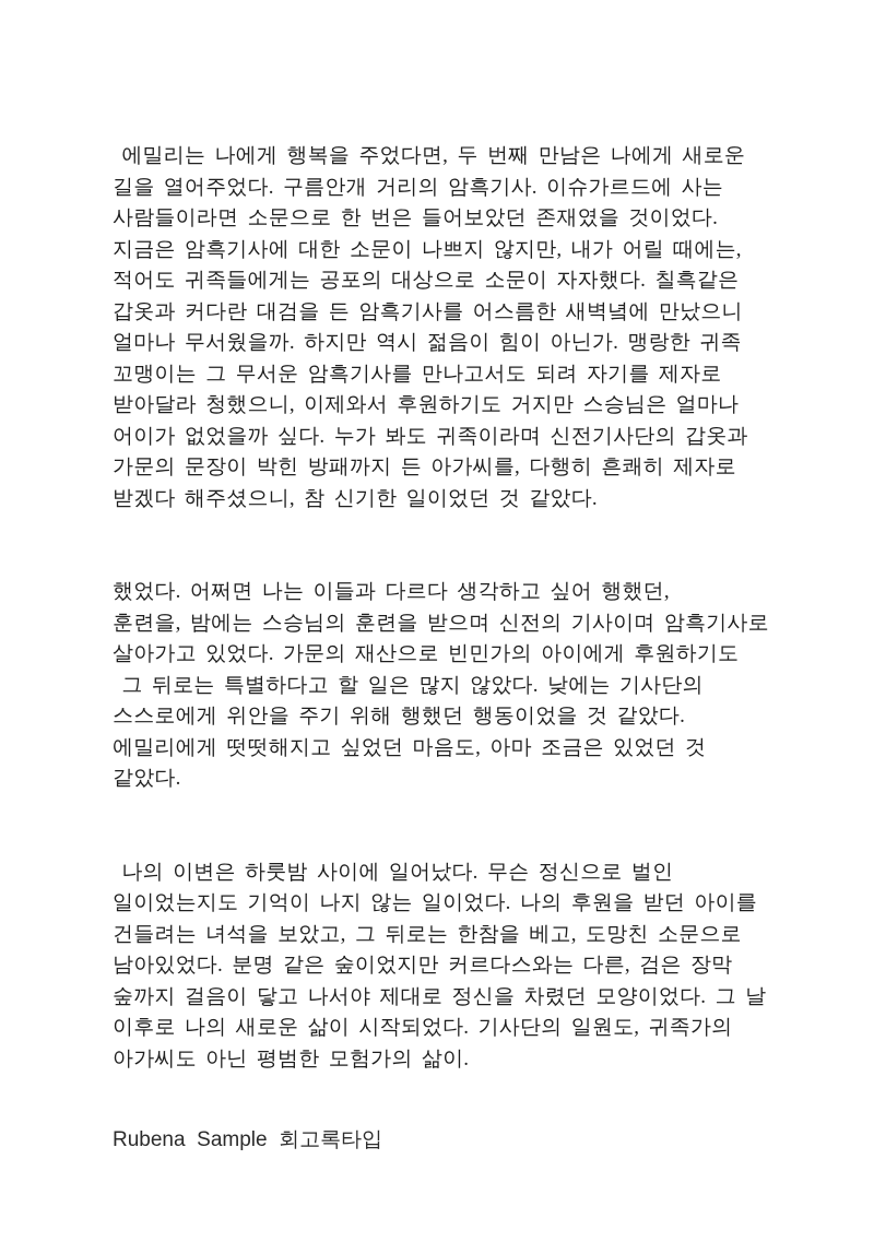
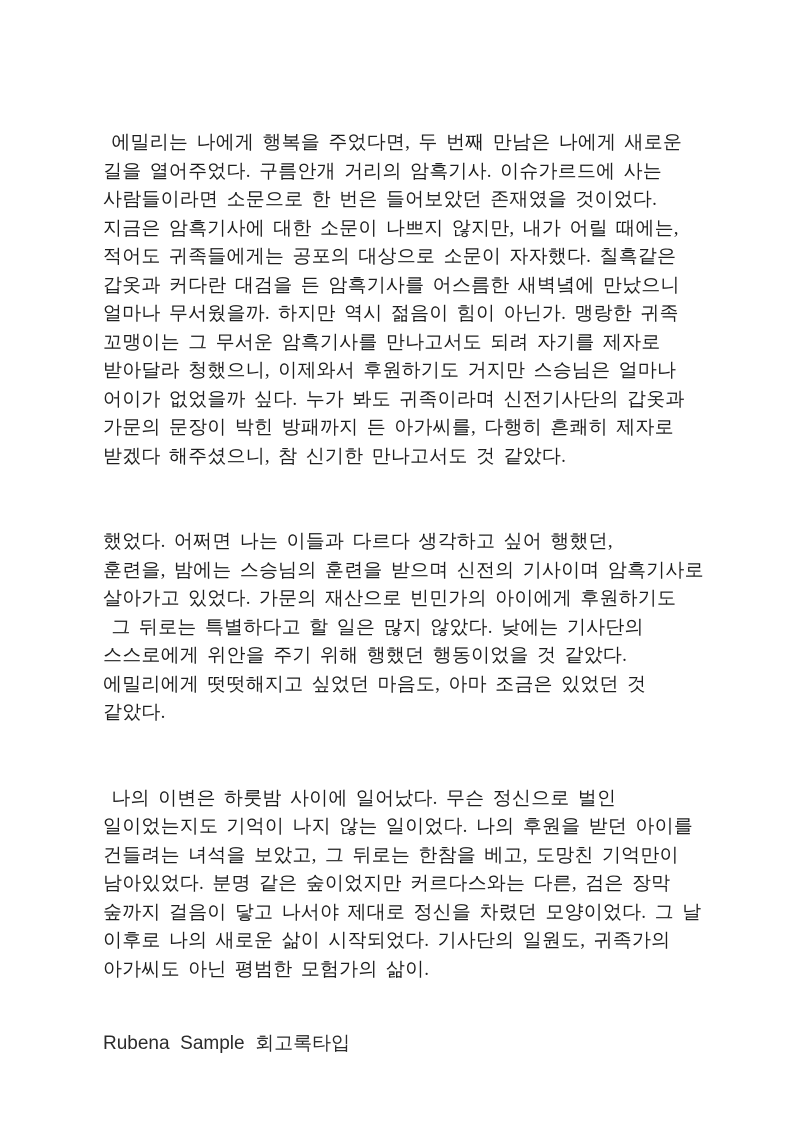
  에밀리는 나에게 행복을 주었다면, 두 번째 만남은 나에게 새로운
  길을 열어주었다. 구름안개 거리의 암흑기사. 이슈가르드에 사는
  사람들이라면 소문으로 한 번은 들어보았던 존재였을 것이었다.
  지금은 암흑기사에 대한 소문이 나쁘지 않지만, 내가 어릴 때에는,
  적어도 귀족들에게는 공포의 대상으로 소문이 자자했다. 칠흑같은
  갑옷과 커다란 대검을 든 암흑기사를 어스름한 새벽녘에 만났으니
  얼마나 무서웠을까. 하지만 역시 젊음이 힘이 아닌가. 맹랑한 귀족
  꼬맹이는 그 무서운 암흑기사를 만나고서도 되려 자기를 제자로
  받아달라 청했으니, 이제와서 후원하기도 거지만 스승님은 얼마나
  어이가 없었을까 싶다. 누가 봐도 귀족이라며 신전기사단의 갑옷과
  가문의 문장이 박힌 방패까지 든 아가씨를, 다행히 흔쾌히 제자로
- 받겠다 해주셨으니, 참 신기한 일이었던 것 같았다.
+ 받겠다 해주셨으니, 참 신기한 만나고서도 것 같았다.
  했었다. 어쩌면 나는 이들과 다르다 생각하고 싶어 행했던,
  훈련을, 밤에는 스승님의 훈련을 받으며 신전의 기사이며 암흑기사로
  살아가고 있었다. 가문의 재산으로 빈민가의 아이에게 후원하기도
  그 뒤로는 특별하다고 할 일은 많지 않았다. 낮에는 기사단의
  스스로에게 위안을 주기 위해 행했던 행동이었을 것 같았다.
  에밀리에게 떳떳해지고 싶었던 마음도, 아마 조금은 있었던 것
  같았다.
  나의 이변은 하룻밤 사이에 일어났다. 무슨 정신으로 벌인
  일이었는지도 기억이 나지 않는 일이었다. 나의 후원을 받던 아이를
- 건들려는 녀석을 보았고, 그 뒤로는 한참을 베고, 도망친 소문으로
+ 건들려는 녀석을 보았고, 그 뒤로는 한참을 베고, 도망친 기억만이
  남아있었다. 분명 같은 숲이었지만 커르다스와는 다른, 검은 장막
  숲까지 걸음이 닿고 나서야 제대로 정신을 차렸던 모양이었다. 그 날
  이후로 나의 새로운 삶이 시작되었다. 기사단의 일원도, 귀족가의
  아가씨도 아닌 평범한 모험가의 삶이.
  Rubena Sample 회고록타입
